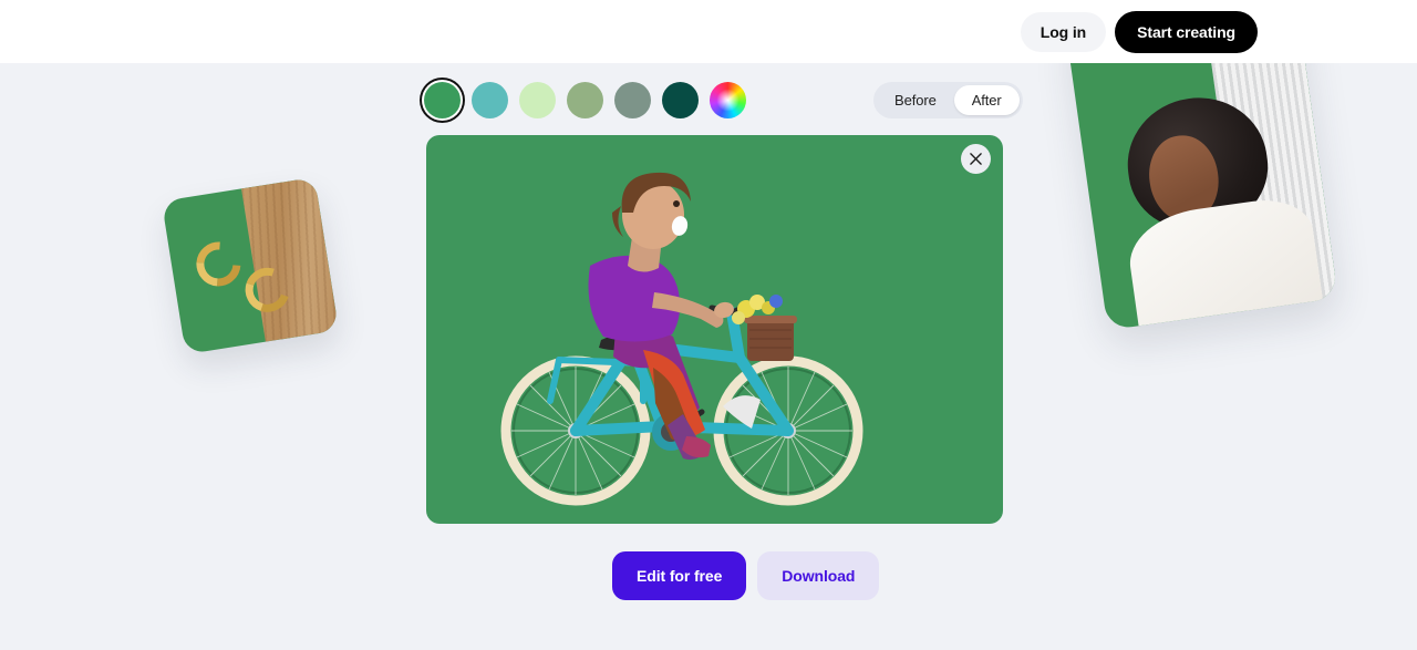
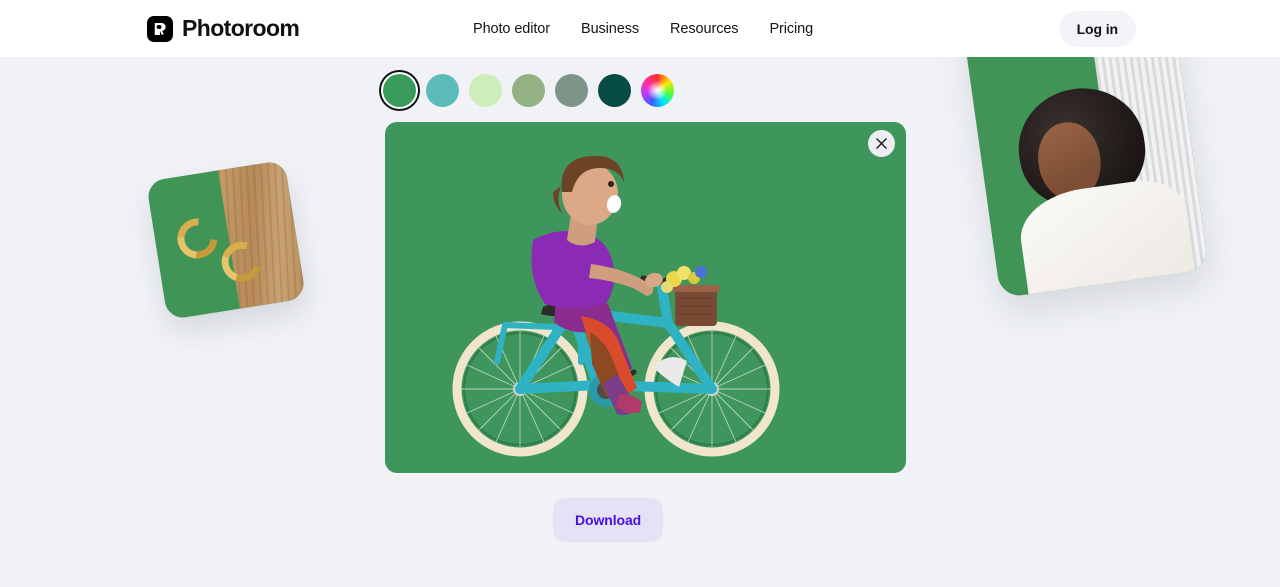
+ Photoroom
+ Photo editor
+ Business
+ Resources
+ Pricing
  Log in
- Start creating
- Before
- After
- Edit for free
  Download
